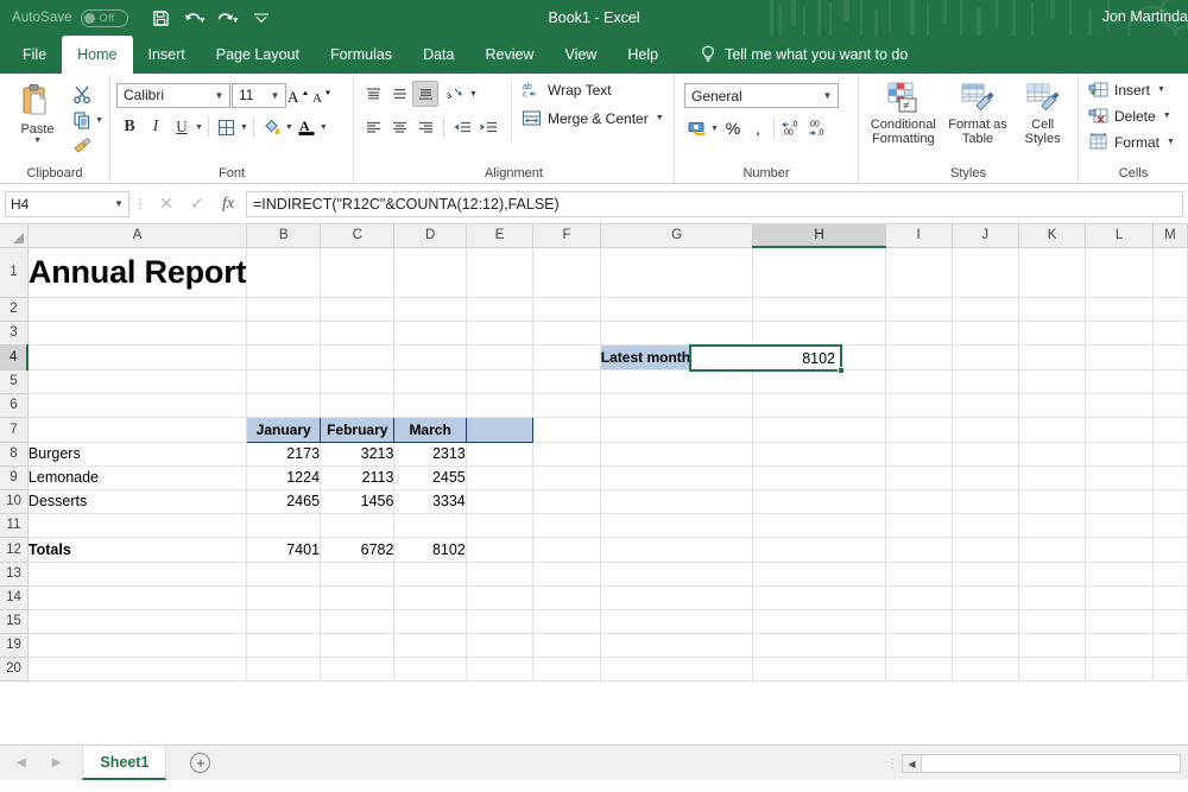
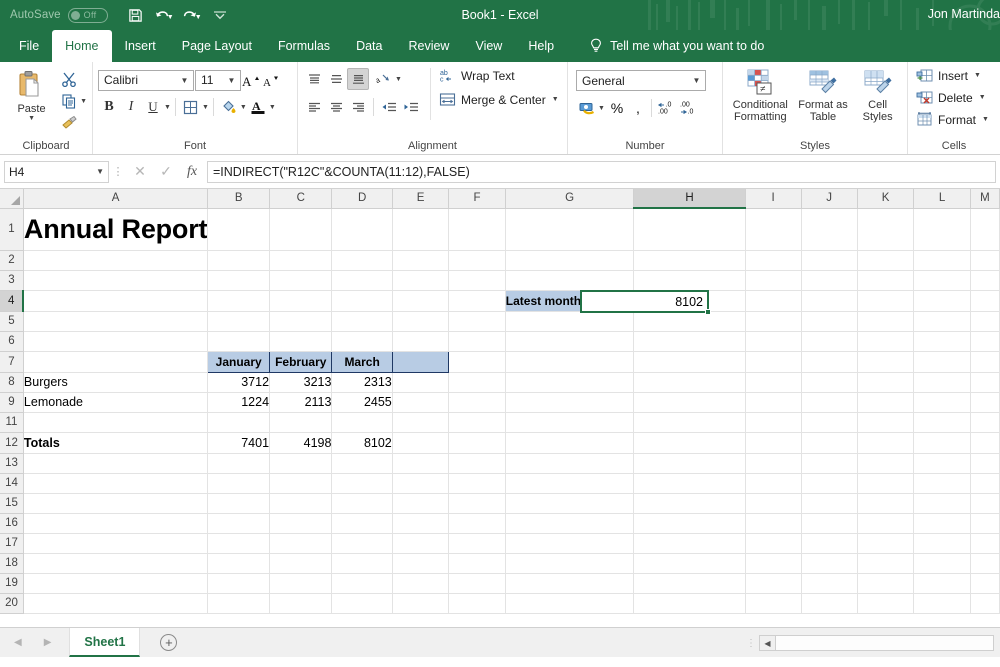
  AutoSave
  Off
  Book1 - Excel
  Jon Martinda
  File
  Home
  Insert
  Page Layout
  Formulas
  Data
  Review
  View
  Help
  Tell me what you want to do
  Paste
  Clipboard
  Calibri
  ▼
  11
  ▼
  A
  A
  B
  I
  U
  A
  Font
  Wrap Text
  Merge & Center
  Alignment
  General
  ▼
  %
  ,
  Number
  ≠
  Conditional Formatting
  Format as Table
  Cell Styles
  Styles
  Insert
  Delete
  Format
  Cells
  H4
  ▼
  ⋮
  ✕
  ✓
  fx
- =INDIRECT("R12C"&COUNTA(12:12),FALSE)
+ =INDIRECT("R12C"&COUNTA(11:12),FALSE)
  	A	B	C	D	E	F	G	H	I	J	K	L	M
  1	Annual Report
  2
  3
  5
  6
  7		January	February	March
- 8	Burgers	2173	3213	2313
+ 8	Burgers	3712	3213	2313
  9	Lemonade	1224	2113	2455
- 10	Desserts	2465	1456	3334
  11
- 12	Totals	7401	6782	8102
+ 12	Totals	7401	4198	8102
  13
  14
  15
+ 16
+ 17
+ 18
  19
  20
  8102
  ◀
  ▶
  Sheet1
  +
  ⋮
  ◀
